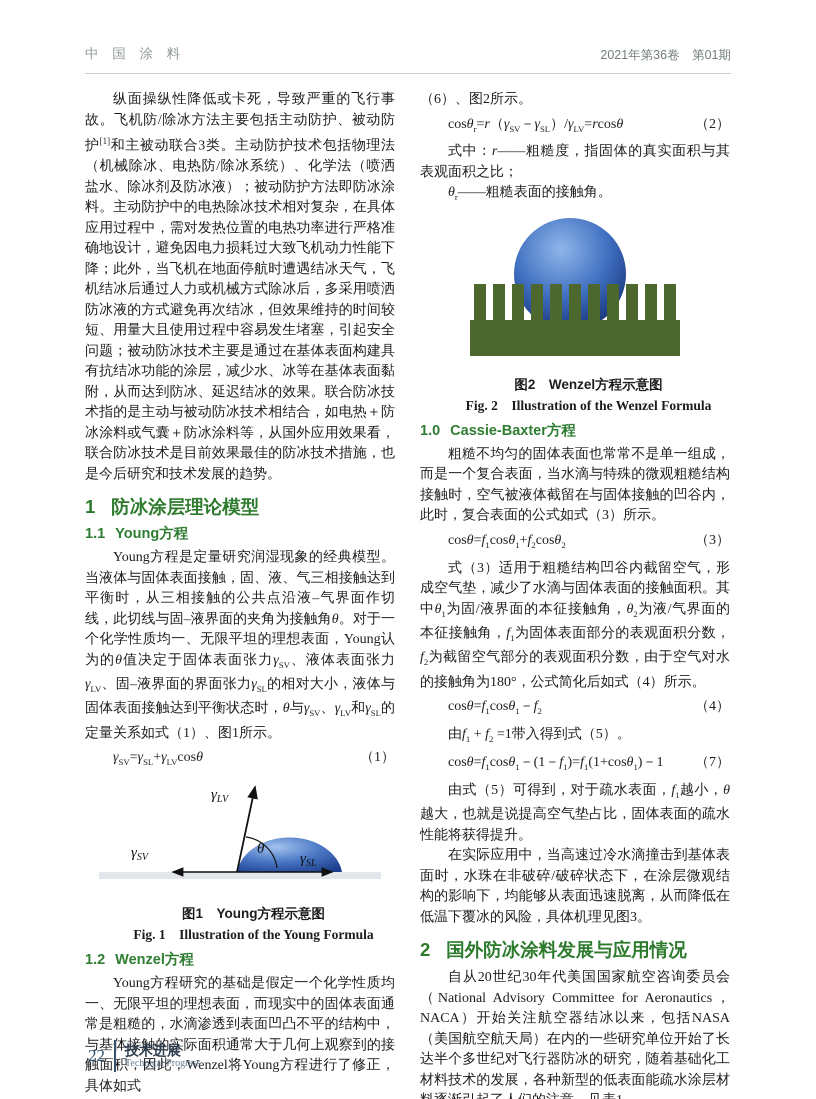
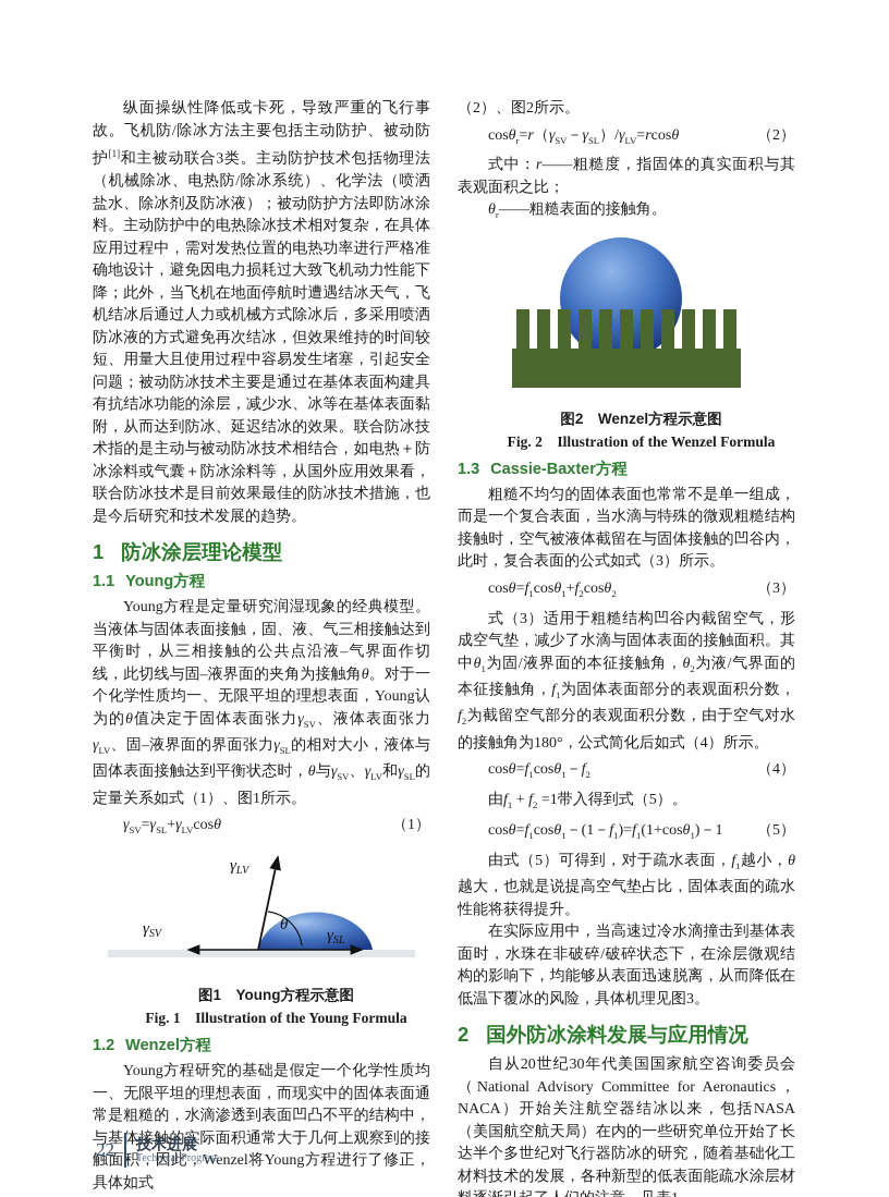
- 中 国 涂 料
- 2021年第36卷 第01期
  纵面操纵性降低或卡死，导致严重的飞行事故。飞机防/除冰方法主要包括主动防护、被动防护[1]和主被动联合3类。主动防护技术包括物理法（机械除冰、电热防/除冰系统）、化学法（喷洒盐水、除冰剂及防冰液）；被动防护方法即防冰涂料。主动防护中的电热除冰技术相对复杂，在具体应用过程中，需对发热位置的电热功率进行严格准确地设计，避免因电力损耗过大致飞机动力性能下降；此外，当飞机在地面停航时遭遇结冰天气，飞机结冰后通过人力或机械方式除冰后，多采用喷洒防冰液的方式避免再次结冰，但效果维持的时间较短、用量大且使用过程中容易发生堵塞，引起安全问题；被动防冰技术主要是通过在基体表面构建具有抗结冰功能的涂层，减少水、冰等在基体表面黏附，从而达到防冰、延迟结冰的效果。联合防冰技术指的是主动与被动防冰技术相结合，如电热＋防冰涂料或气囊＋防冰涂料等，从国外应用效果看，联合防冰技术是目前效果最佳的防冰技术措施，也是今后研究和技术发展的趋势。
  1
  防冰涂层理论模型
  1.1
  Young方程
  Young方程是定量研究润湿现象的经典模型。当液体与固体表面接触，固、液、气三相接触达到平衡时，从三相接触的公共点沿液–气界面作切线，此切线与固–液界面的夹角为接触角θ。对于一个化学性质均一、无限平坦的理想表面，Young认为的θ值决定于固体表面张力γSV、液体表面张力γLV、固–液界面的界面张力γSL的相对大小，液体与固体表面接触达到平衡状态时，θ与γSV、γLV和γSL的定量关系如式（1）、图1所示。
  γSV=γSL+γLVcosθ
  （1）
  γLV
  γSV
  θ
  γSL
  图1 Young方程示意图
  Fig. 1 Illustration of the Young Formula
  1.2
  Wenzel方程
  Young方程研究的基础是假定一个化学性质均一、无限平坦的理想表面，而现实中的固体表面通常是粗糙的，水滴渗透到表面凹凸不平的结构中，与基体接触的实际面积通常大于几何上观察到的接触面积，因此，Wenzel将Young方程进行了修正，具体如式
- （6）、图2所示。
+ （2）、图2所示。
  cosθr=r（γSV－γSL）/γLV=rcosθ
  （2）
  式中：r——粗糙度，指固体的真实面积与其表观面积之比；
  θr——粗糙表面的接触角。
  图2 Wenzel方程示意图
  Fig. 2 Illustration of the Wenzel Formula
- 1.0
+ 1.3
  Cassie-Baxter方程
  粗糙不均匀的固体表面也常常不是单一组成，而是一个复合表面，当水滴与特殊的微观粗糙结构接触时，空气被液体截留在与固体接触的凹谷内，此时，复合表面的公式如式（3）所示。
  cosθ=f1cosθ1+f2cosθ2
  （3）
  式（3）适用于粗糙结构凹谷内截留空气，形成空气垫，减少了水滴与固体表面的接触面积。其中θ1为固/液界面的本征接触角，θ2为液/气界面的本征接触角，f1为固体表面部分的表观面积分数，f2为截留空气部分的表观面积分数，由于空气对水的接触角为180°，公式简化后如式（4）所示。
  cosθ=f1cosθ1－f2
  （4）
  由f1 + f2 =1带入得到式（5）。
  cosθ=f1cosθ1－(1－f1)=f1(1+cosθ1)－1
- （7）
+ （5）
  由式（5）可得到，对于疏水表面，f1越小，θ越大，也就是说提高空气垫占比，固体表面的疏水性能将获得提升。
  在实际应用中，当高速过冷水滴撞击到基体表面时，水珠在非破碎/破碎状态下，在涂层微观结构的影响下，均能够从表面迅速脱离，从而降低在低温下覆冰的风险，具体机理见图3。
  2
  国外防冰涂料发展与应用情况
  自从20世纪30年代美国国家航空咨询委员会（National Advisory Committee for Aeronautics，NACA）开始关注航空器结冰以来，包括NASA（美国航空航天局）在内的一些研究单位开始了长达半个多世纪对飞行器防冰的研究，随着基础化工材料技术的发展，各种新型的低表面能疏水涂层材
  22
  技术进展
  Technical Progress
